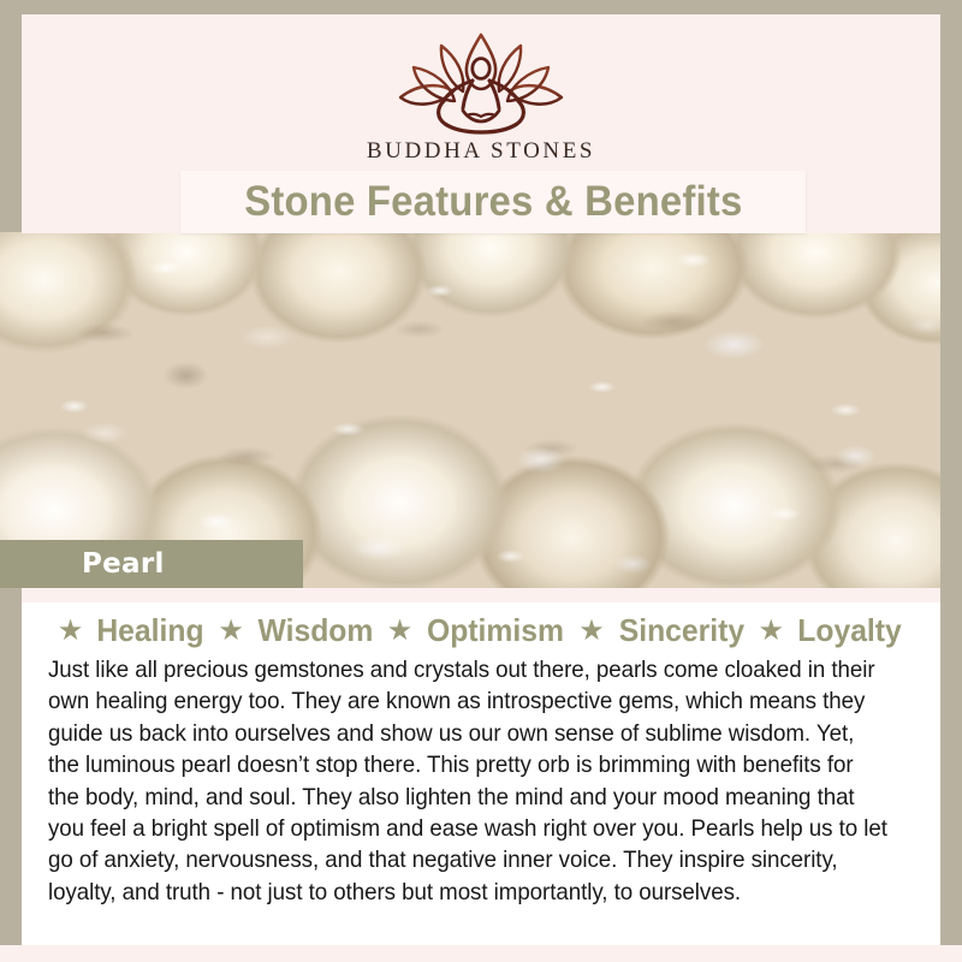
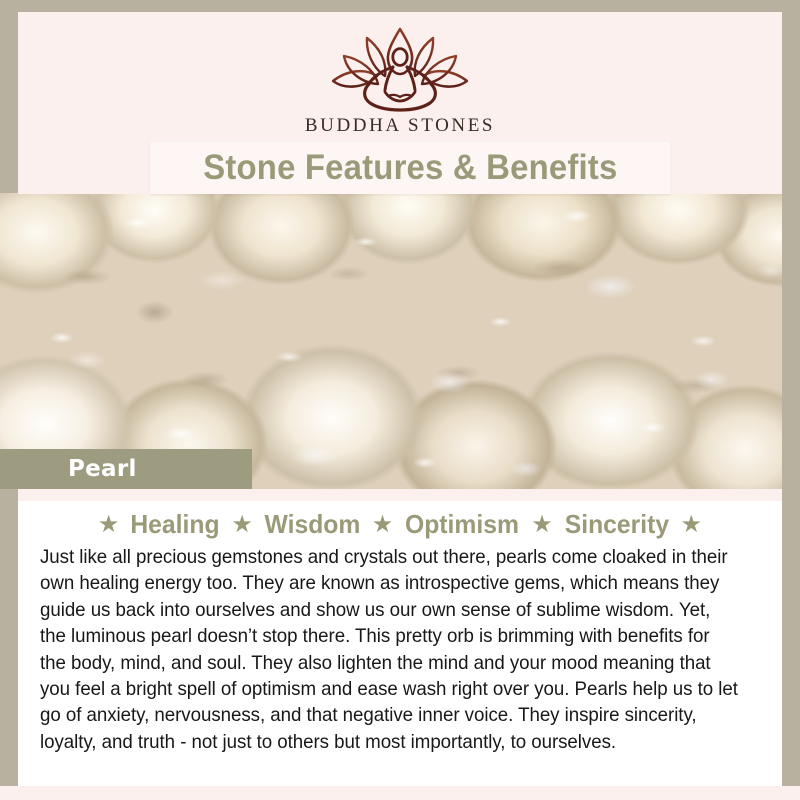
  BUDDHA STONES
  Stone Features & Benefits
  Pearl
  ★
  Healing
  ★
  Wisdom
  ★
  Optimism
  ★
  Sincerity
  ★
- Loyalty
  Just like all precious gemstones and crystals out there, pearls come cloaked in their own healing energy too. They are known as introspective gems, which means they guide us back into ourselves and show us our own sense of sublime wisdom. Yet, the luminous pearl doesn’t stop there. This pretty orb is brimming with benefits for the body, mind, and soul. They also lighten the mind and your mood meaning that you feel a bright spell of optimism and ease wash right over you. Pearls help us to let go of anxiety, nervousness, and that negative inner voice. They inspire sincerity, loyalty, and truth - not just to others but most importantly, to ourselves.
